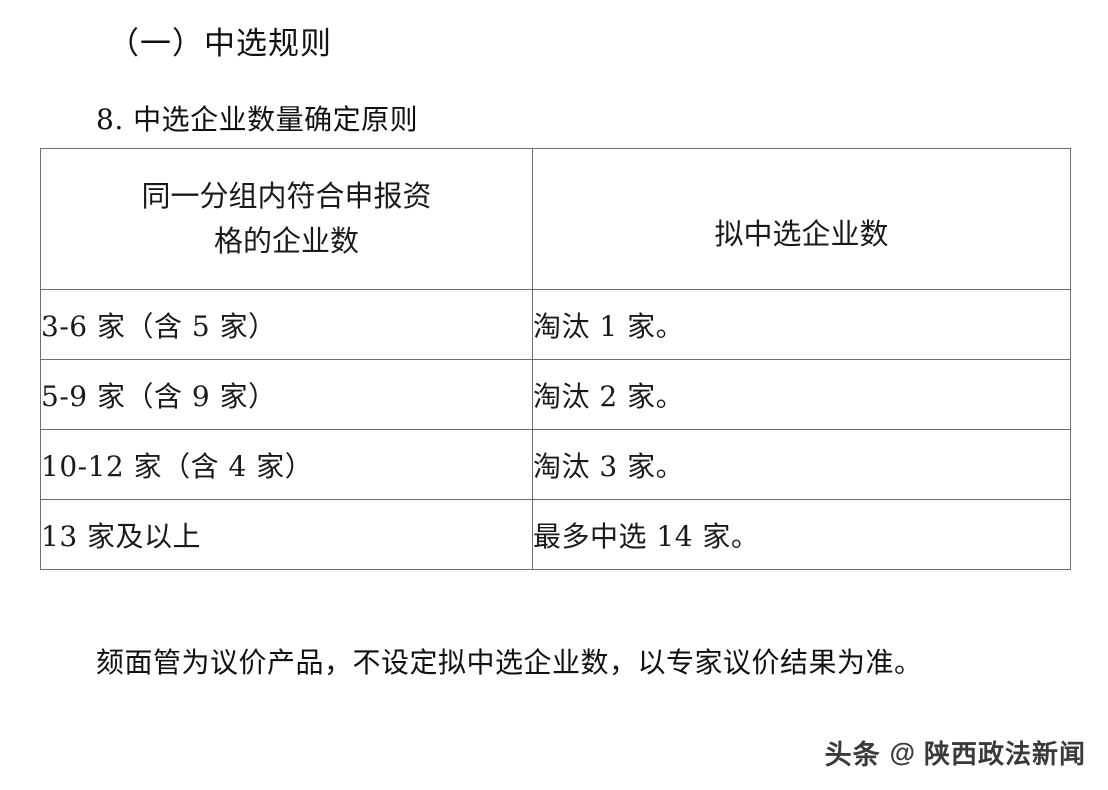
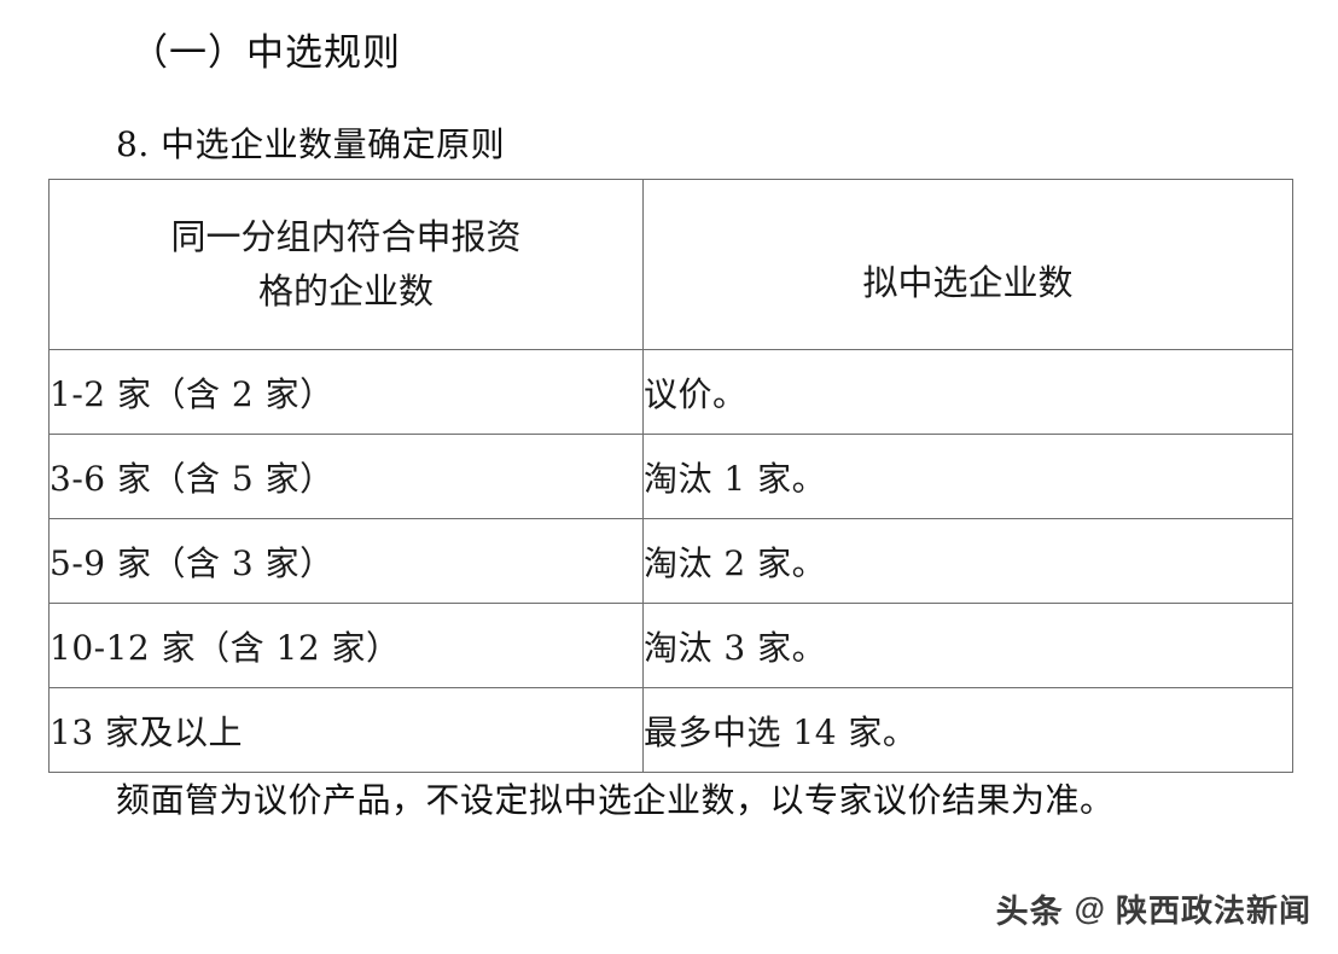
  （一）中选规则
  8. 中选企业数量确定原则
  同一分组内符合申报资 格的企业数	拟中选企业数
+ 1-2 家（含 2 家）	议价。
  3-6 家（含 5 家）	淘汰 1 家。
- 5-9 家（含 9 家）	淘汰 2 家。
+ 5-9 家（含 3 家）	淘汰 2 家。
- 10-12 家（含 4 家）	淘汰 3 家。
+ 10-12 家（含 12 家）	淘汰 3 家。
  13 家及以上	最多中选 14 家。
  颏面管为议价产品，不设定拟中选企业数，以专家议价结果为准。
  头条
  @
  陕西政法新闻
